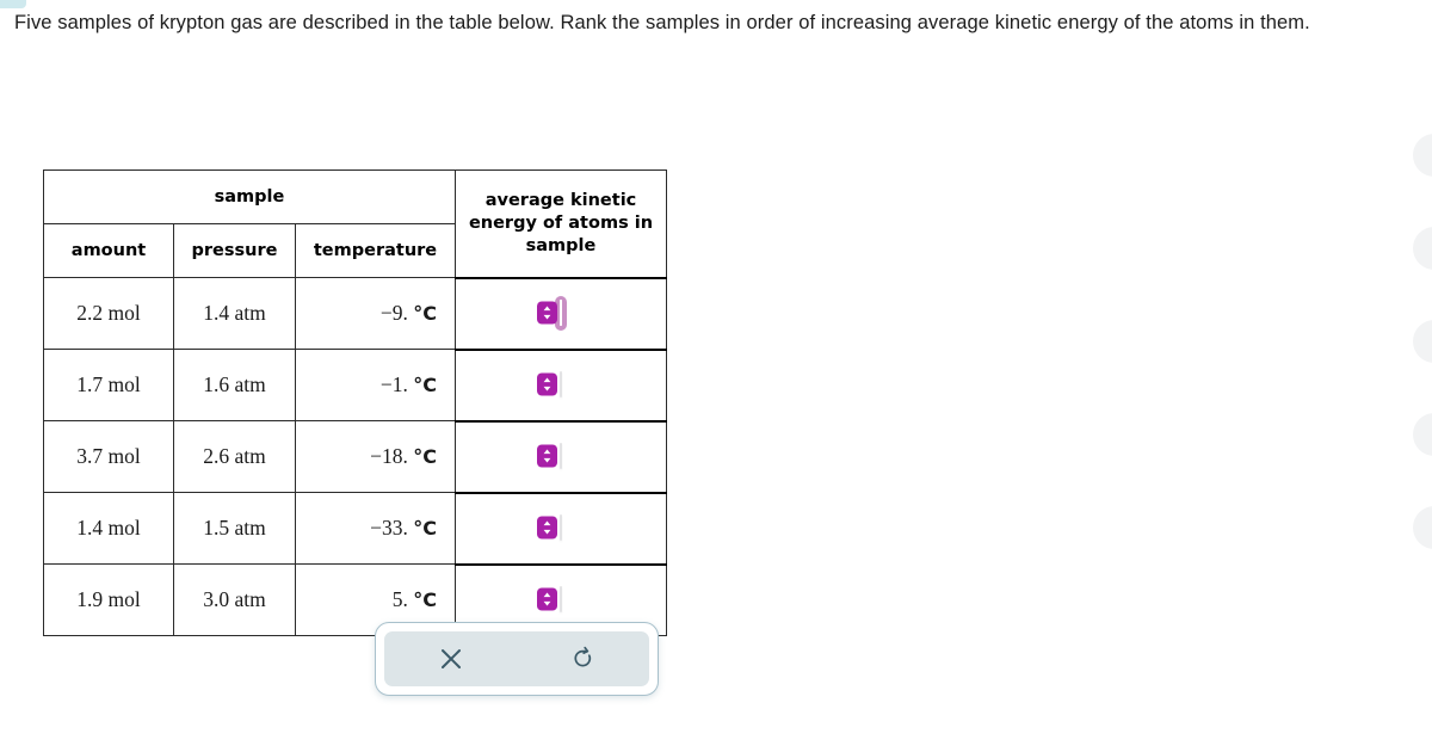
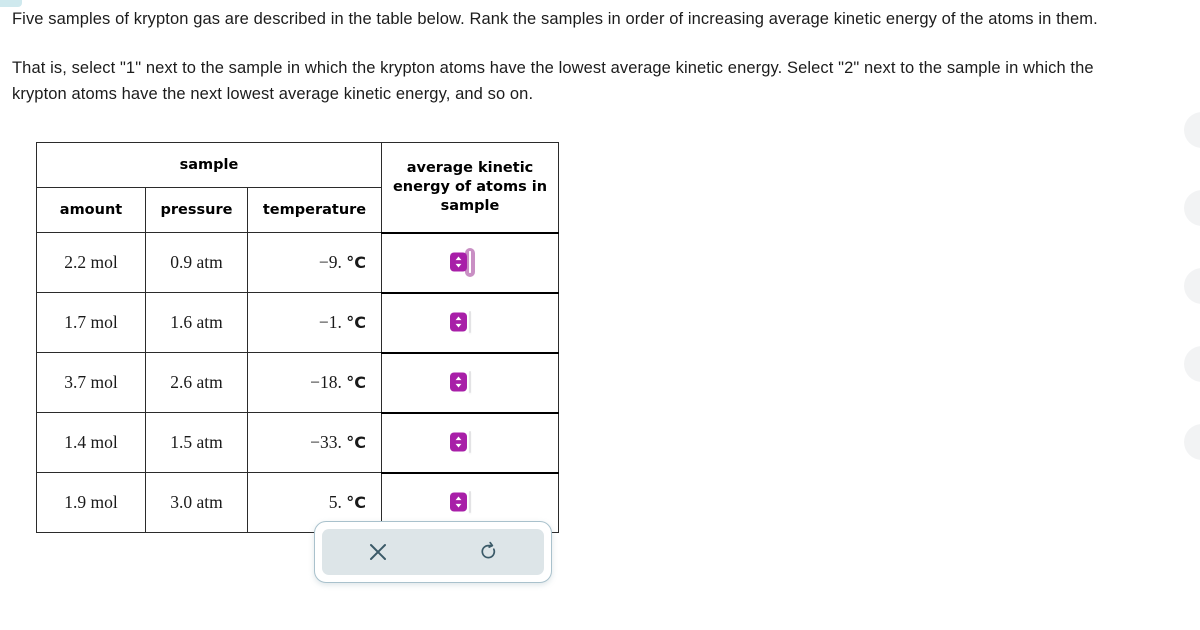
  Five samples of krypton gas are described in the table below. Rank the samples in order of increasing average kinetic energy of the atoms in them.
+ That is, select "1" next to the sample in which the krypton atoms have the lowest average kinetic energy. Select "2" next to the sample in which the krypton atoms have the next lowest average kinetic energy, and so on.
  sample	average kinetic energy of atoms in sample
  amount	pressure	temperature
- 2.2 mol	1.4 atm	−9. °C
+ 2.2 mol	0.9 atm	−9. °C
  1.7 mol	1.6 atm	−1. °C
  3.7 mol	2.6 atm	−18. °C
  1.4 mol	1.5 atm	−33. °C
  1.9 mol	3.0 atm	5. °C
